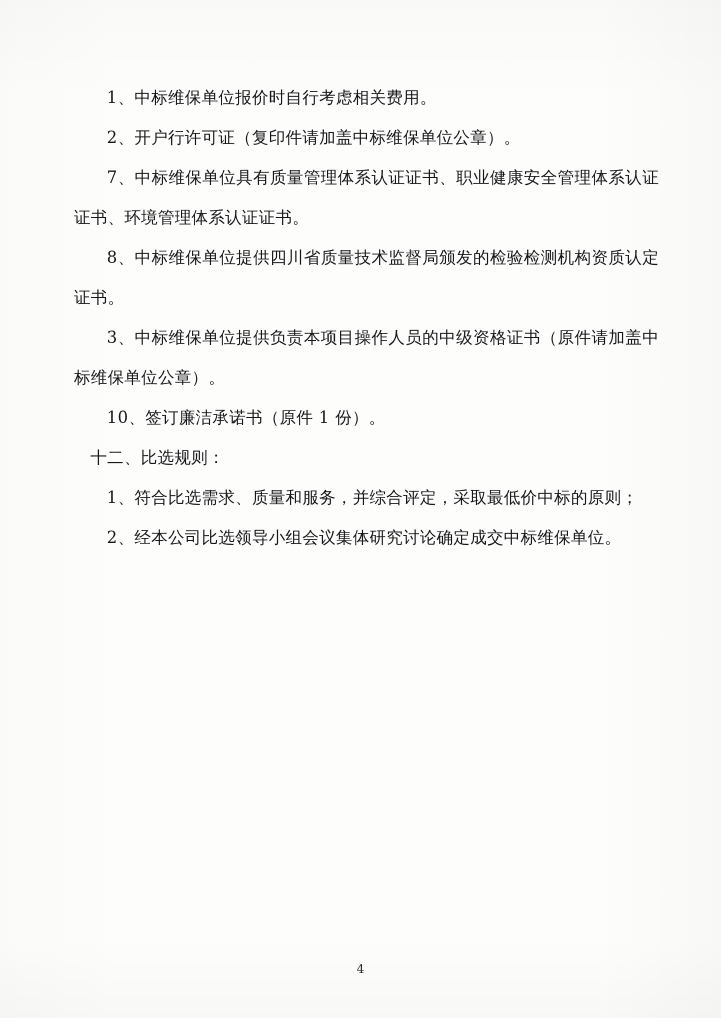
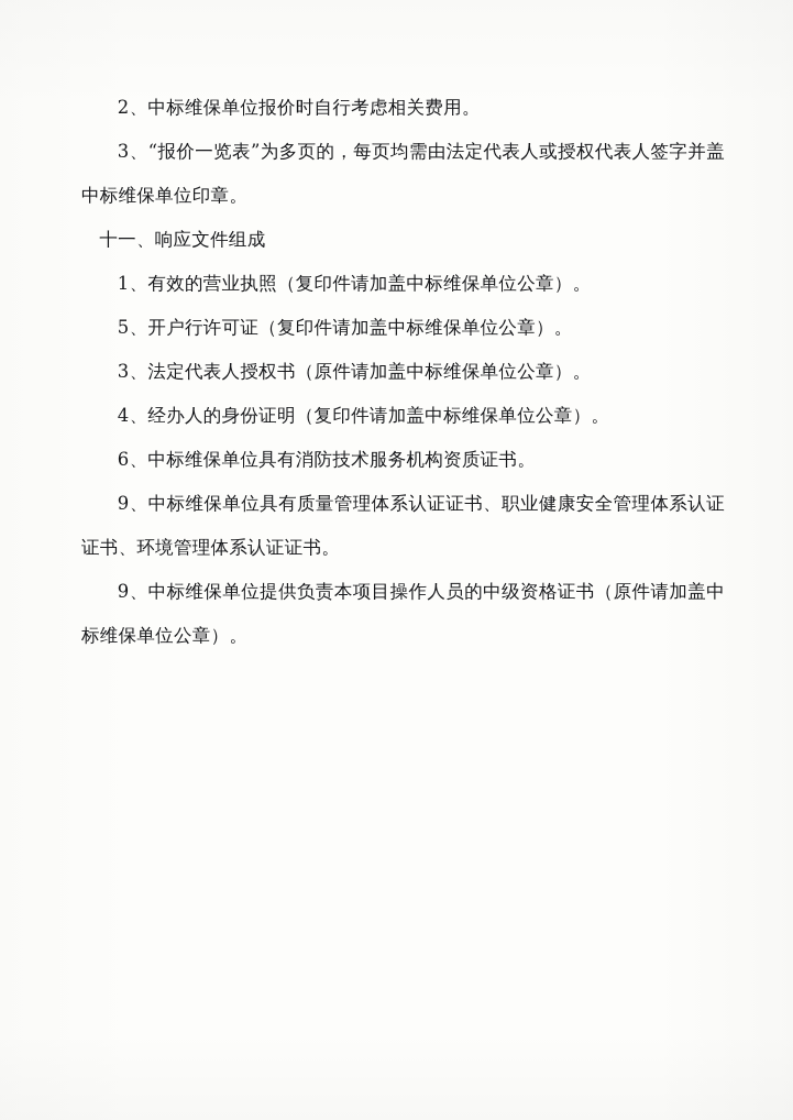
- 1、中标维保单位报价时自行考虑相关费用。
+ 2、中标维保单位报价时自行考虑相关费用。
+ 3、“报价一览表”为多页的，每页均需由法定代表人或授权代表人签字并盖中标维保单位印章。
+ 十一、响应文件组成
+ 1、有效的营业执照（复印件请加盖中标维保单位公章）。
- 2、开户行许可证（复印件请加盖中标维保单位公章）。
+ 5、开户行许可证（复印件请加盖中标维保单位公章）。
+ 3、法定代表人授权书（原件请加盖中标维保单位公章）。
+ 4、经办人的身份证明（复印件请加盖中标维保单位公章）。
+ 6、中标维保单位具有消防技术服务机构资质证书。
- 7、中标维保单位具有质量管理体系认证证书、职业健康安全管理体系认证证书、环境管理体系认证证书。
+ 9、中标维保单位具有质量管理体系认证证书、职业健康安全管理体系认证证书、环境管理体系认证证书。
- 8、中标维保单位提供四川省质量技术监督局颁发的检验检测机构资质认定证书。
- 3、中标维保单位提供负责本项目操作人员的中级资格证书（原件请加盖中标维保单位公章）。
+ 9、中标维保单位提供负责本项目操作人员的中级资格证书（原件请加盖中标维保单位公章）。
- 10、签订廉洁承诺书（原件 1 份）。
- 十二、比选规则：
- 1、符合比选需求、质量和服务，并综合评定，采取最低价中标的原则；
- 2、经本公司比选领导小组会议集体研究讨论确定成交中标维保单位。
- 4
